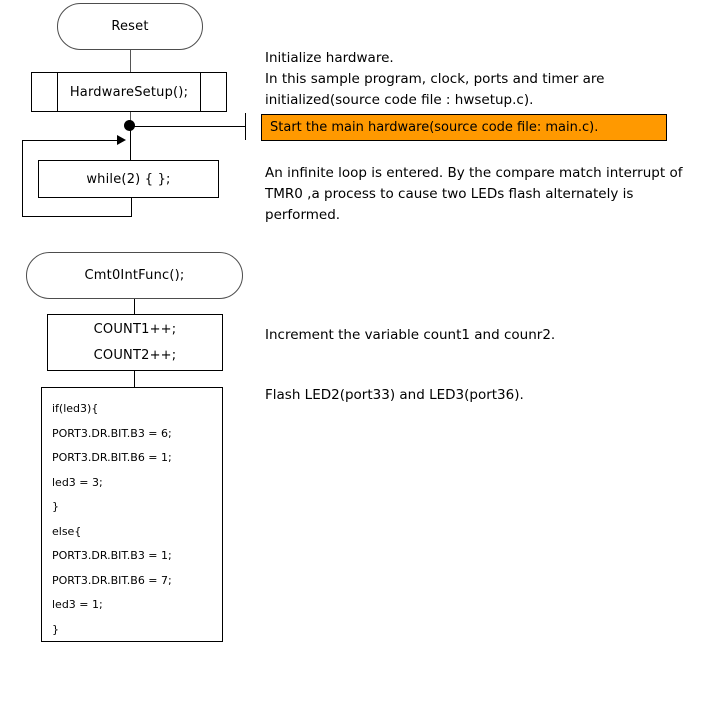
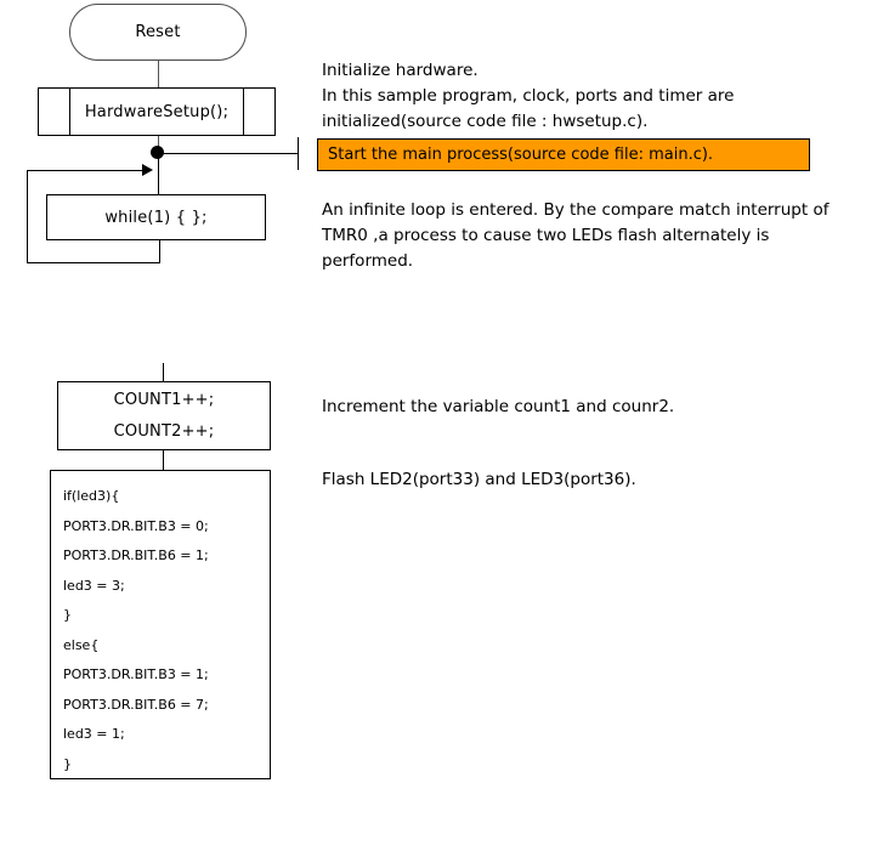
  Reset
  HardwareSetup();
- while(2) { };
+ while(1) { };
- Cmt0IntFunc();
  COUNT1++;
  COUNT2++;
  if(led3){
- PORT3.DR.BIT.B3 = 6;
+ PORT3.DR.BIT.B3 = 0;
  PORT3.DR.BIT.B6 = 1;
  led3 = 3;
  }
  else{
  PORT3.DR.BIT.B3 = 1;
  PORT3.DR.BIT.B6 = 7;
  led3 = 1;
  }
  Initialize hardware.
  In this sample program, clock, ports and timer are
  initialized(source code file : hwsetup.c).
- Start the main hardware(source code file: main.c).
+ Start the main process(source code file: main.c).
  An infinite loop is entered. By the compare match interrupt of
  TMR0 ,a process to cause two LEDs flash alternately is
  performed.
  Increment the variable count1 and counr2.
  Flash LED2(port33) and LED3(port36).
